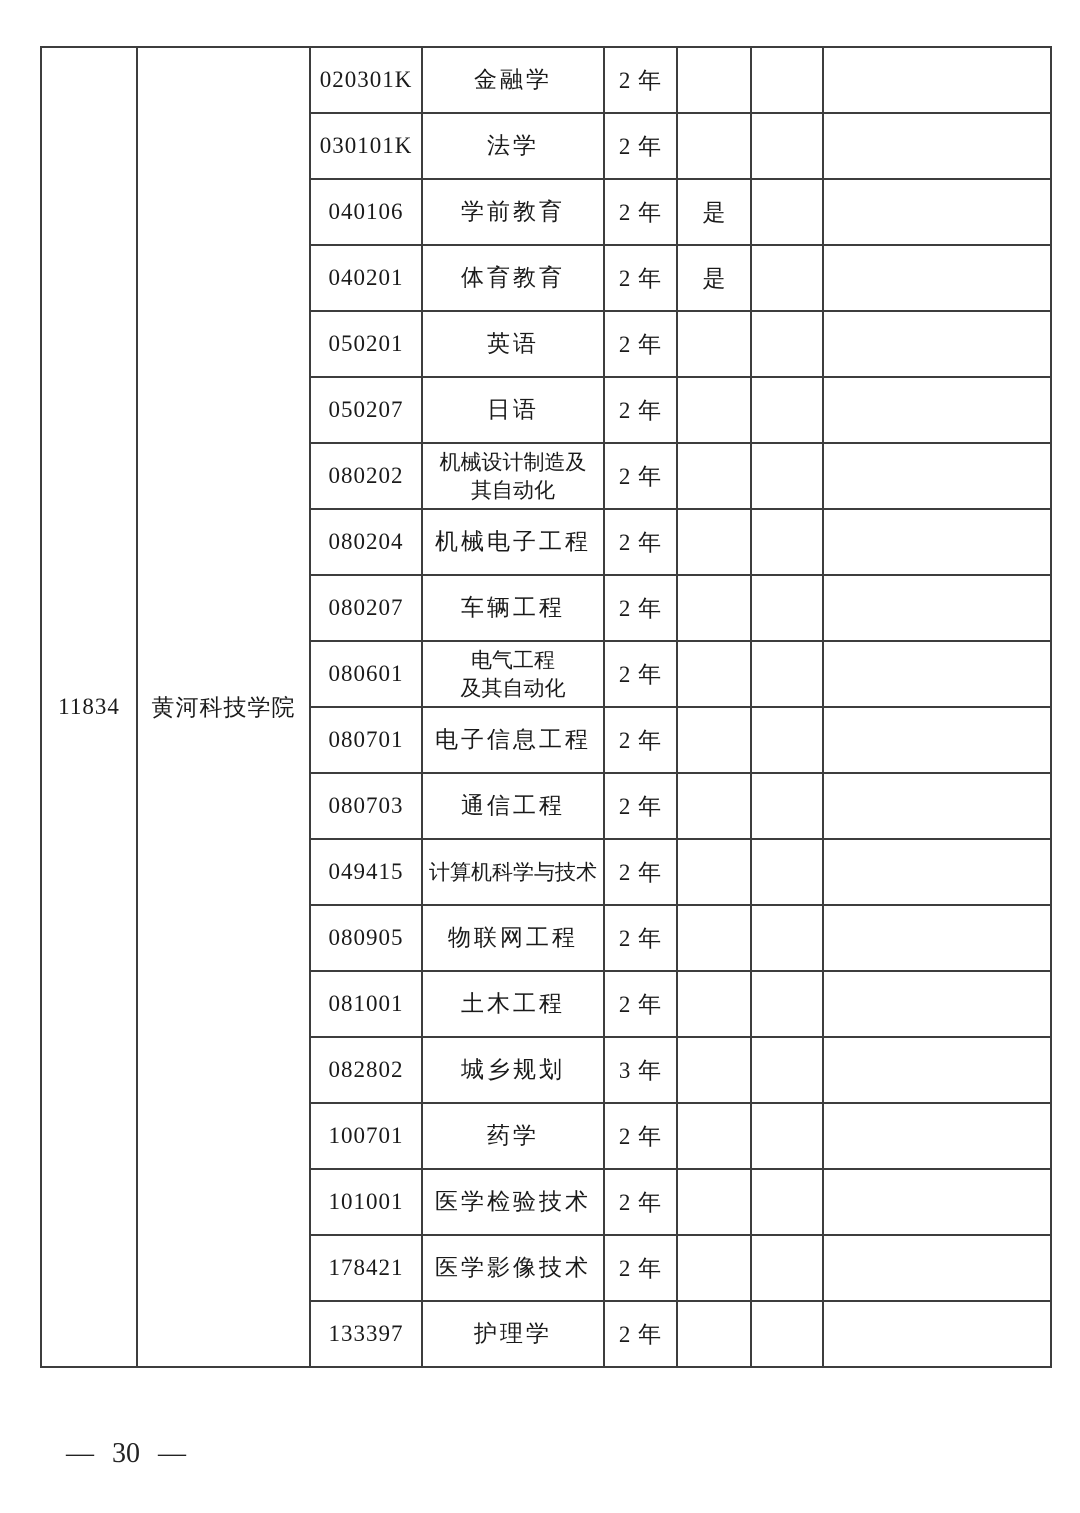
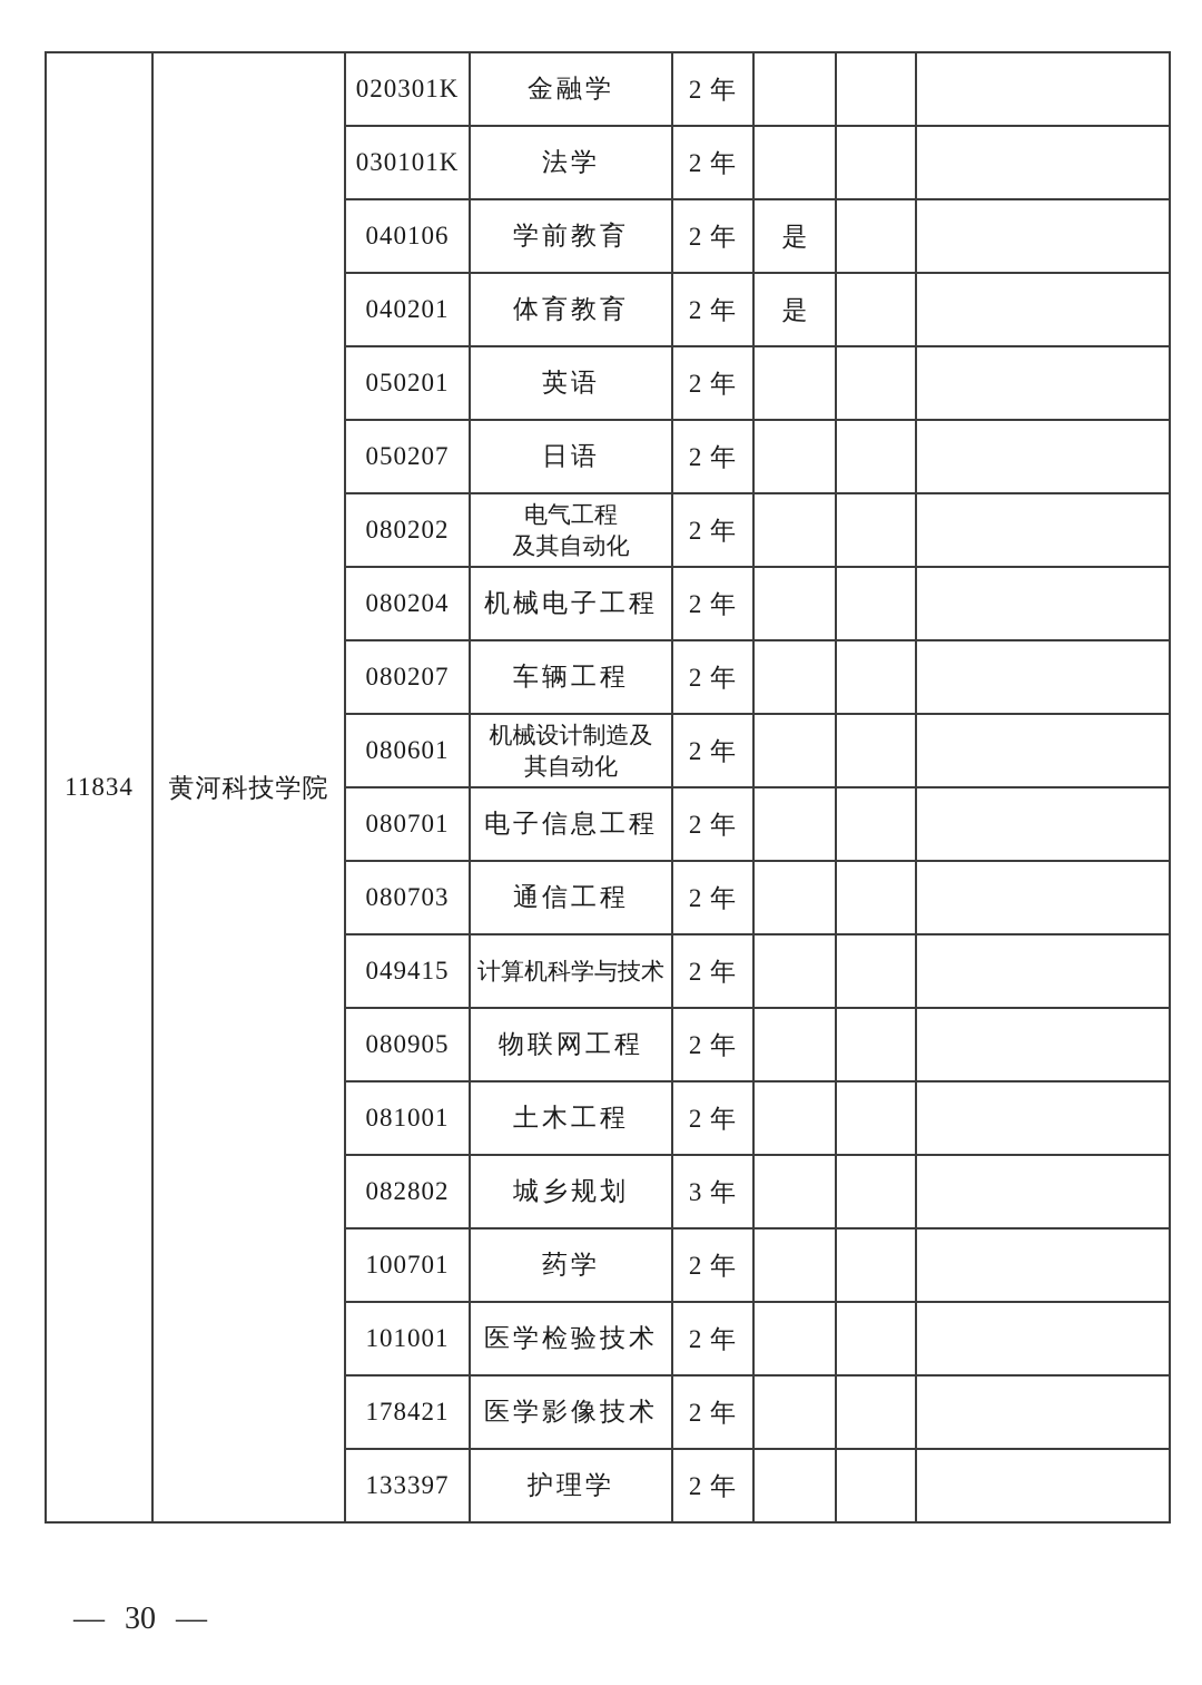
  11834	黄河科技学院	020301K	金融学	2 年
  030101K	法学	2 年
  040106	学前教育	2 年	是
  040201	体育教育	2 年	是
  050201	英语	2 年
  050207	日语	2 年
- 080202	机械设计制造及 其自动化	2 年
+ 080202	电气工程 及其自动化	2 年
  080204	机械电子工程	2 年
  080207	车辆工程	2 年
- 080601	电气工程 及其自动化	2 年
+ 080601	机械设计制造及 其自动化	2 年
  080701	电子信息工程	2 年
  080703	通信工程	2 年
  049415	计算机科学与技术	2 年
  080905	物联网工程	2 年
  081001	土木工程	2 年
  082802	城乡规划	3 年
  100701	药学	2 年
  101001	医学检验技术	2 年
  178421	医学影像技术	2 年
  133397	护理学	2 年
  —
  30
  —
